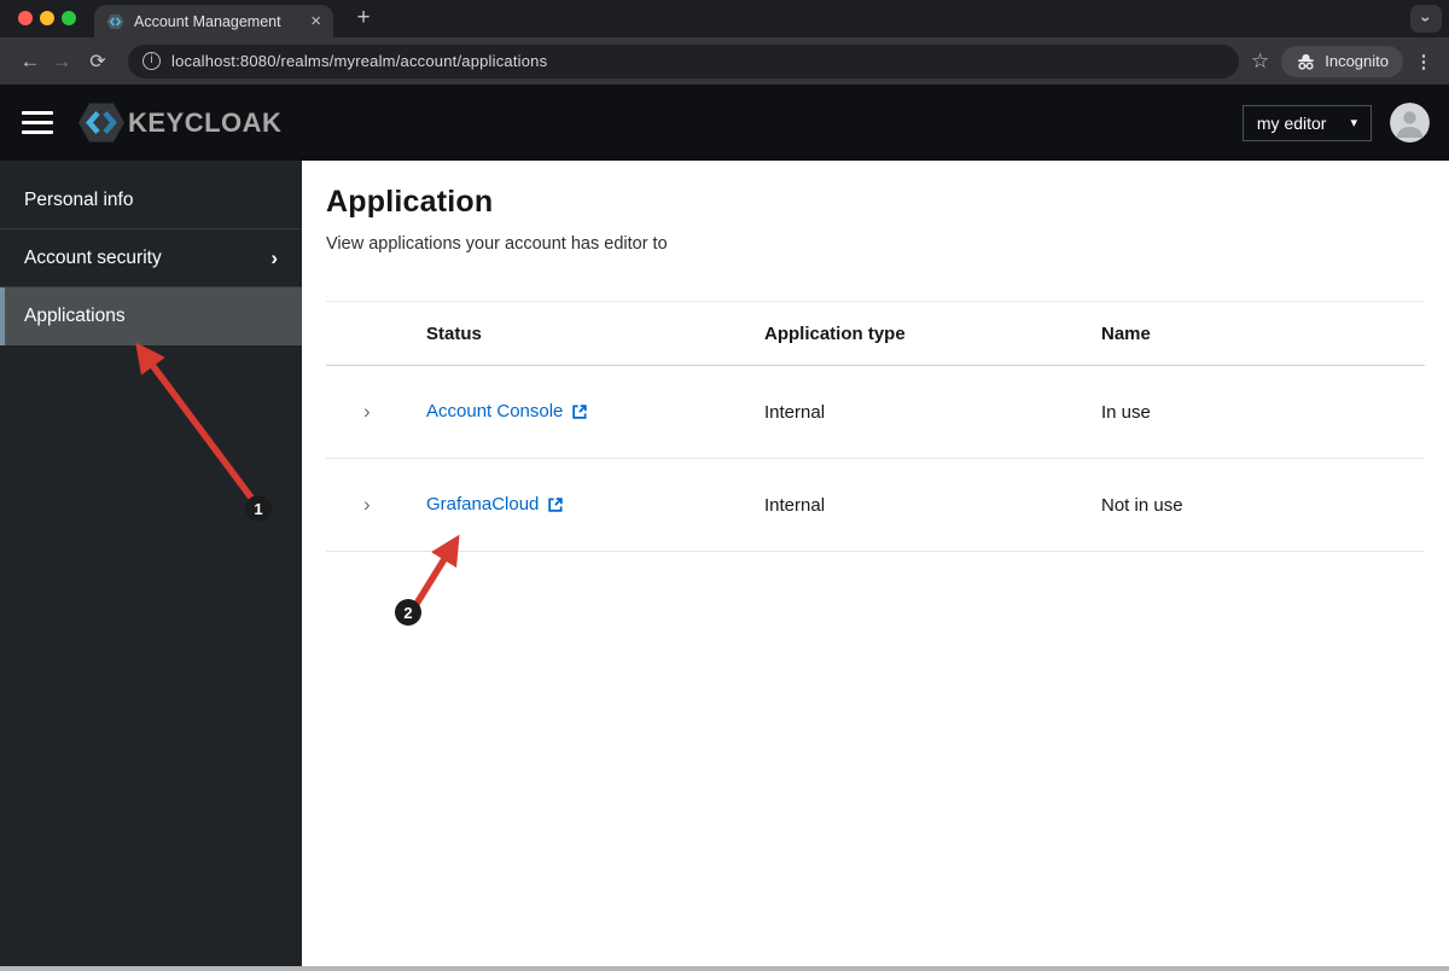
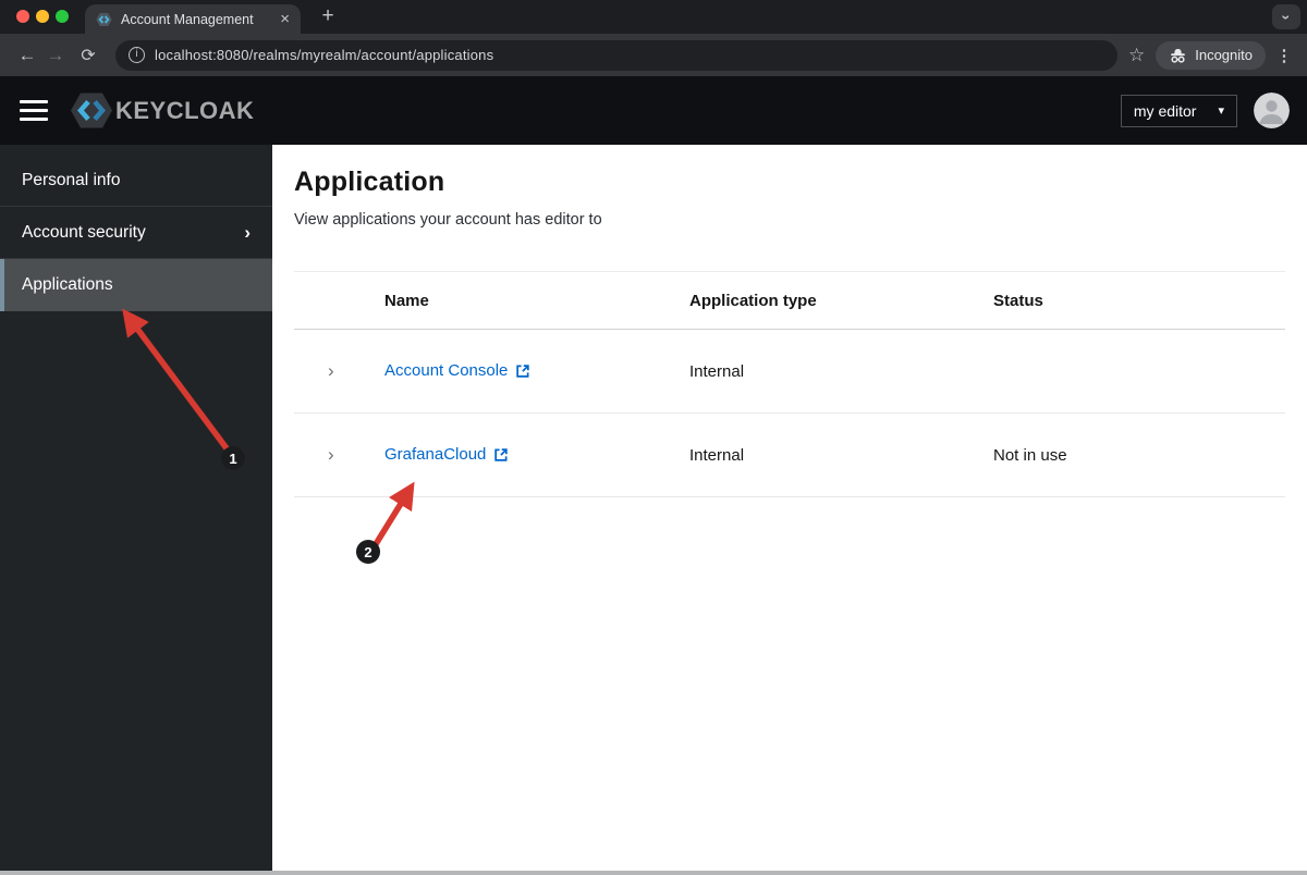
  Account Management
  ×
  +
  ←
  →
  ⟳
  i
  localhost:8080/realms/myrealm/account/applications
  ☆
  Incognito
  ⋮
  KEYCLOAK
  my editor
  ▾
  Personal info
  Account security
  ›
  Applications
  Application
  View applications your account has editor to
- Status
+ Name
  Application type
- Name
+ Status
  ›
  Account Console
  Internal
- In use
  ›
  GrafanaCloud
  Internal
  Not in use
  1
  2
